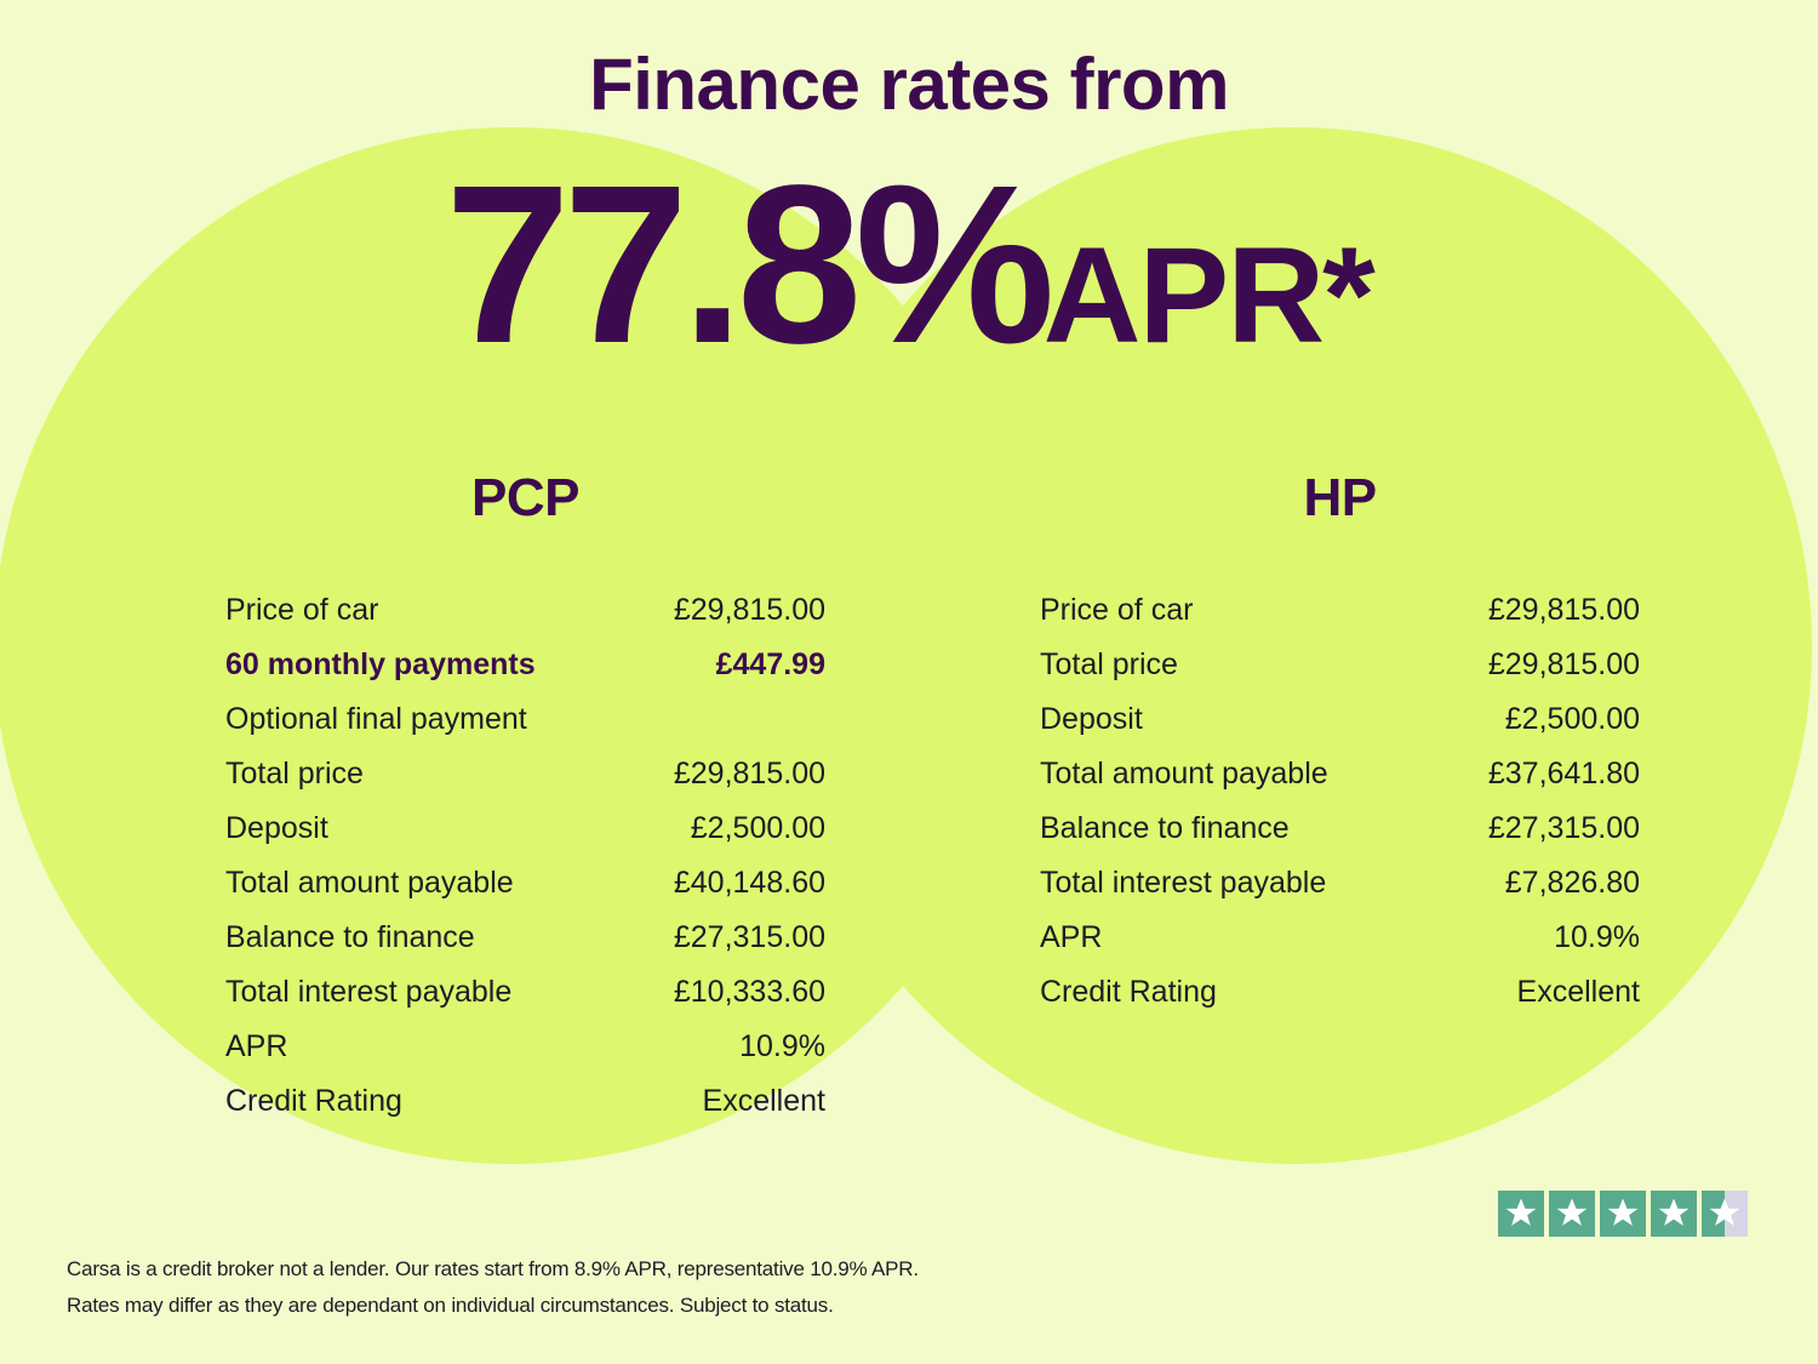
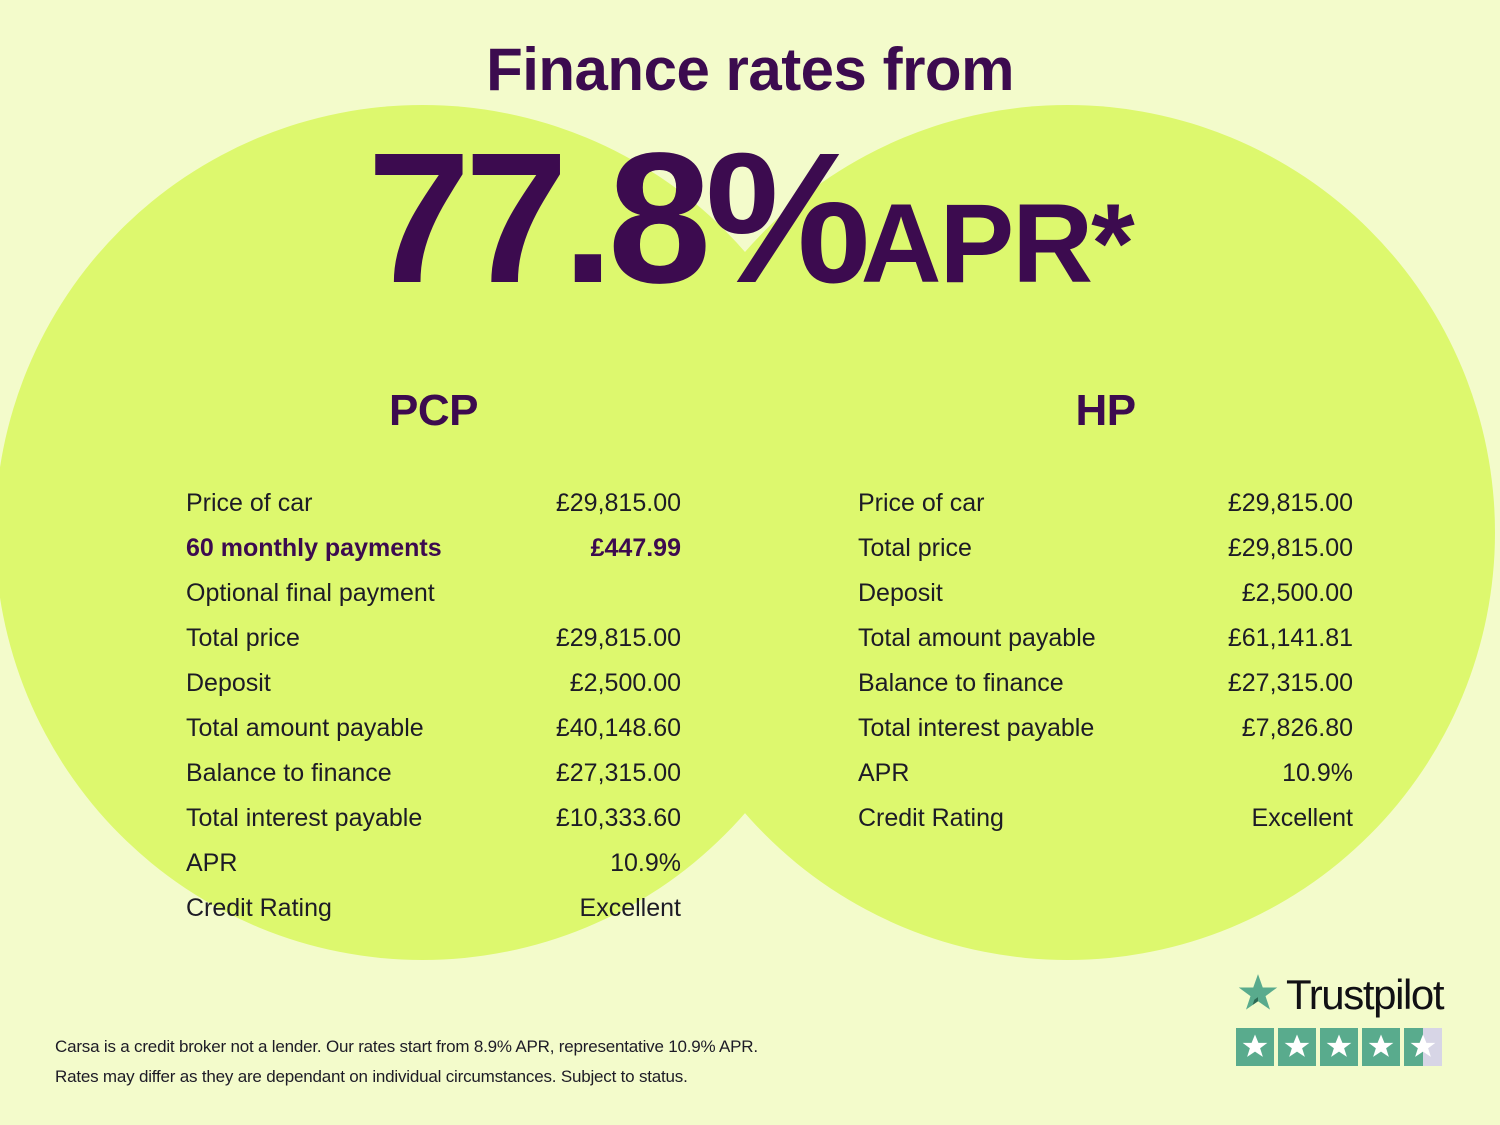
  Finance rates from
  77.8%APR*
  PCP
  Price of car	£29,815.00
  60 monthly payments	£447.99
  Optional final payment
  Total price	£29,815.00
  Deposit	£2,500.00
  Total amount payable	£40,148.60
  Balance to finance	£27,315.00
  Total interest payable	£10,333.60
  APR	10.9%
  Credit Rating	Excellent
  HP
  Price of car	£29,815.00
  Total price	£29,815.00
  Deposit	£2,500.00
- Total amount payable	£37,641.80
+ Total amount payable	£61,141.81
  Balance to finance	£27,315.00
  Total interest payable	£7,826.80
  APR	10.9%
  Credit Rating	Excellent
  Carsa is a credit broker not a lender. Our rates start from 8.9% APR, representative 10.9% APR.
  Rates may differ as they are dependant on individual circumstances. Subject to status.
+ Trustpilot
